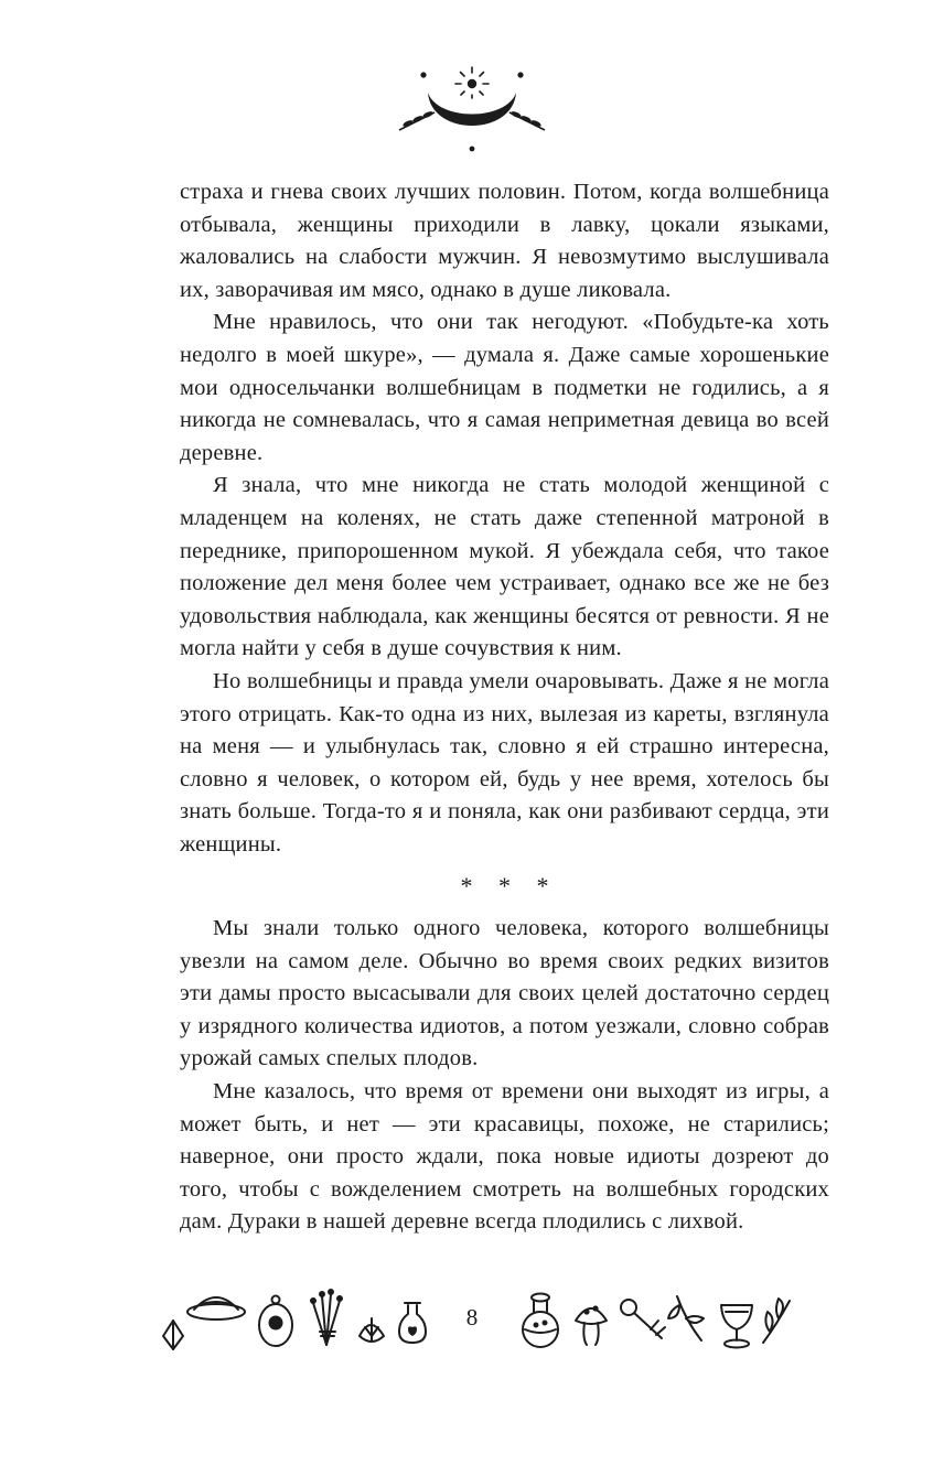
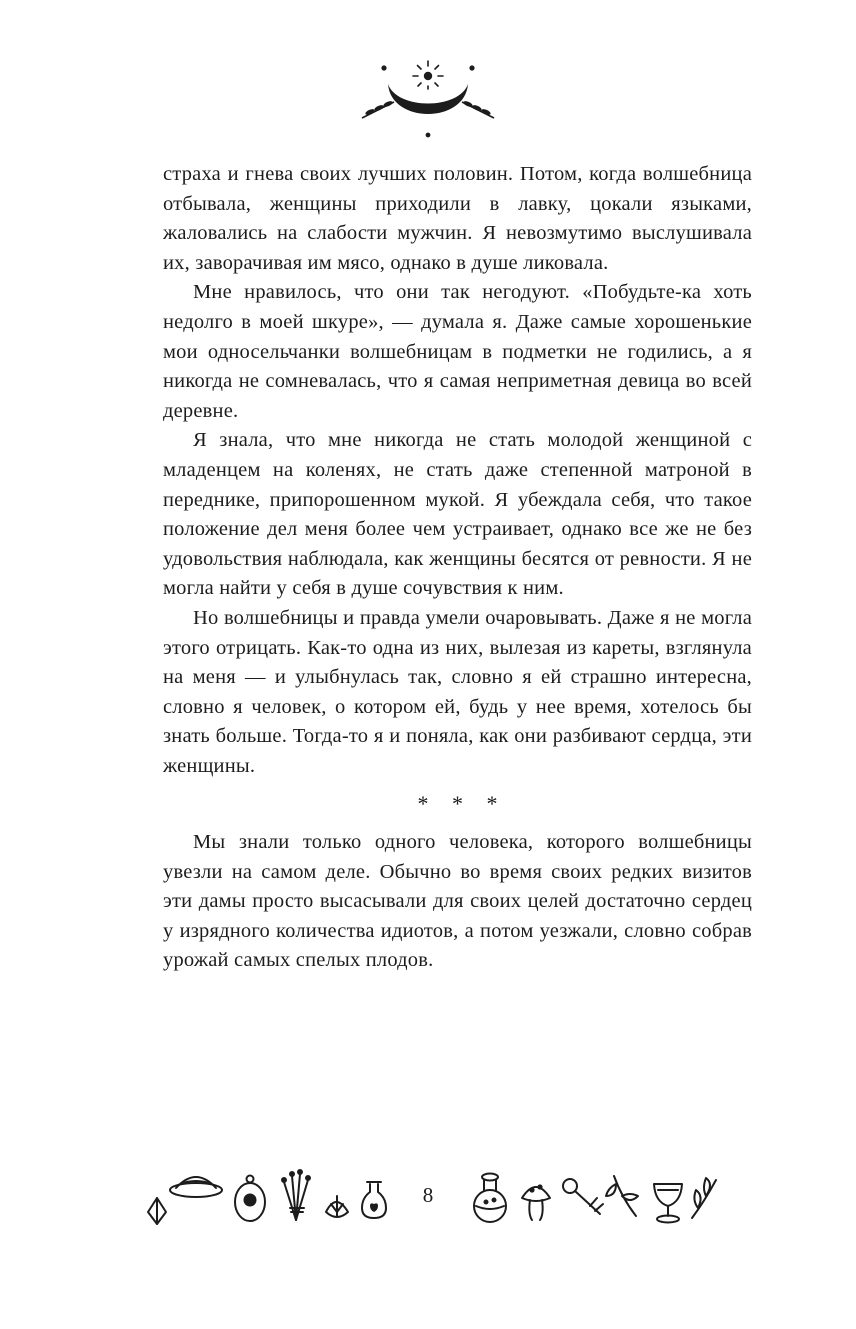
  страха и гнева своих лучших половин. Потом, когда волшебница отбывала, женщины приходили в лавку, цокали языками, жаловались на слабости мужчин. Я невозмутимо выслушивала их, заворачивая им мясо, однако в душе ликовала.
  Мне нравилось, что они так негодуют. «Побудьте-ка хоть недолго в моей шкуре», — думала я. Даже самые хорошенькие мои односельчанки волшебницам в подметки не годились, а я никогда не сомневалась, что я самая неприметная девица во всей деревне.
  Я знала, что мне никогда не стать молодой женщиной с младенцем на коленях, не стать даже степенной матроной в переднике, припорошенном мукой. Я убеждала себя, что такое положение дел меня более чем устраивает, однако все же не без удовольствия наблюдала, как женщины бесятся от ревности. Я не могла найти у себя в душе сочувствия к ним.
  Но волшебницы и правда умели очаровывать. Даже я не могла этого отрицать. Как-то одна из них, вылезая из кареты, взглянула на меня — и улыбнулась так, словно я ей страшно интересна, словно я человек, о котором ей, будь у нее время, хотелось бы знать больше. Тогда-то я и поняла, как они разбивают сердца, эти женщины.
  * * *
  Мы знали только одного человека, которого волшебницы увезли на самом деле. Обычно во время своих редких визитов эти дамы просто высасывали для своих целей достаточно сердец у изрядного количества идиотов, а потом уезжали, словно собрав урожай самых спелых плодов.
- Мне казалось, что время от времени они выходят из игры, а может быть, и нет — эти красавицы, похоже, не старились; наверное, они просто ждали, пока новые идиоты дозреют до того, чтобы с вожделением смотреть на волшебных городских дам. Дураки в нашей деревне всегда плодились с лихвой.
  8
